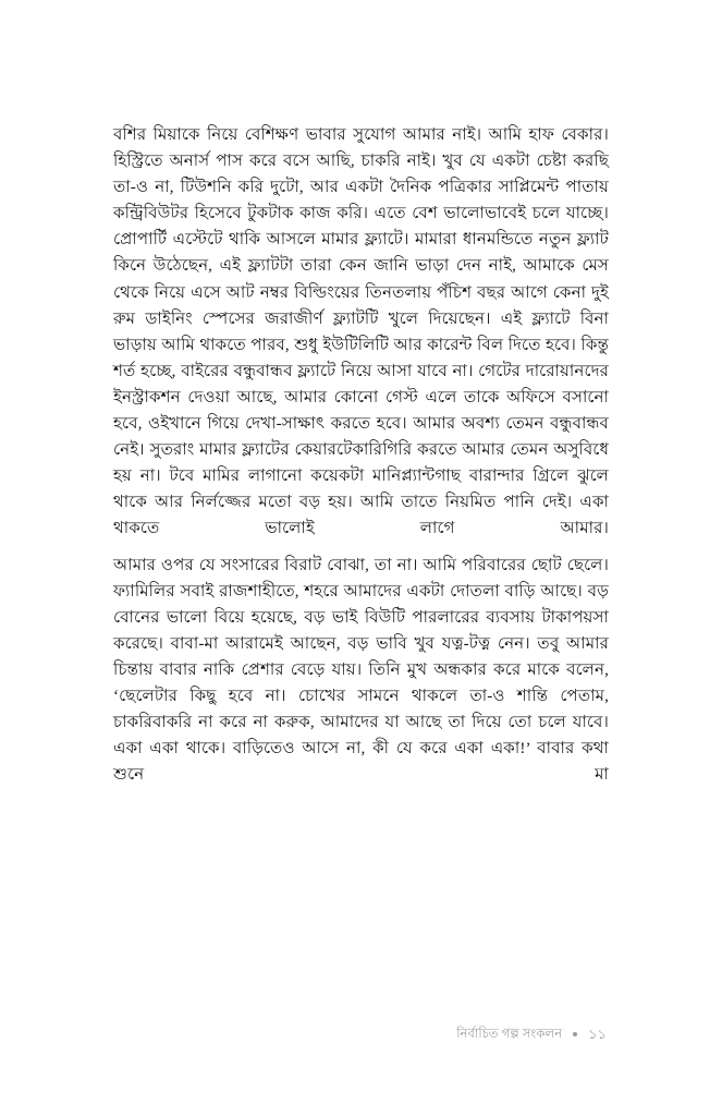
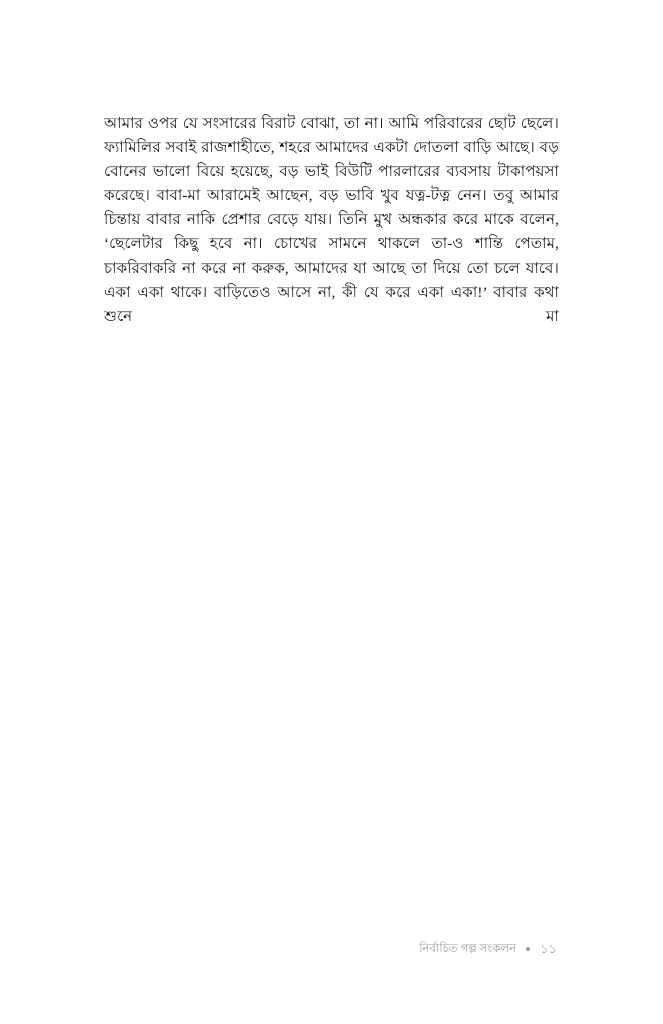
- বশির মিয়াকে নিয়ে বেশিক্ষণ ভাবার সুযোগ আমার নাই। আমি হাফ বেকার। হিস্ট্রিতে অনার্স পাস করে বসে আছি, চাকরি নাই। খুব যে একটা চেষ্টা করছি তা-ও না, টিউশনি করি দুটো, আর একটা দৈনিক পত্রিকার সাপ্লিমেন্ট পাতায় কন্ট্রিবিউটর হিসেবে টুকটাক কাজ করি। এতে বেশ ভালোভাবেই চলে যাচ্ছে। প্রোপার্টি এস্টেটে থাকি আসলে মামার ফ্ল্যাটে। মামারা ধানমন্ডিতে নতুন ফ্ল্যাট কিনে উঠেছেন, এই ফ্ল্যাটটা তারা কেন জানি ভাড়া দেন নাই, আমাকে মেস থেকে নিয়ে এসে আট নম্বর বিল্ডিংয়ের তিনতলায় পঁচিশ বছর আগে কেনা দুই রুম ডাইনিং স্পেসের জরাজীর্ণ ফ্ল্যাটটি খুলে দিয়েছেন। এই ফ্ল্যাটে বিনা ভাড়ায় আমি থাকতে পারব, শুধু ইউটিলিটি আর কারেন্ট বিল দিতে হবে। কিন্তু শর্ত হচ্ছে, বাইরের বন্ধুবান্ধব ফ্ল্যাটে নিয়ে আসা যাবে না। গেটের দারোয়ানদের ইনস্ট্রাকশন দেওয়া আছে, আমার কোনো গেস্ট এলে তাকে অফিসে বসানো হবে, ওইখানে গিয়ে দেখা-সাক্ষাৎ করতে হবে। আমার অবশ্য তেমন বন্ধুবান্ধব নেই। সুতরাং মামার ফ্ল্যাটের কেয়ারটেকারিগিরি করতে আমার তেমন অসুবিধে হয় না। টবে মামির লাগানো কয়েকটা মানিপ্ল্যান্টগাছ বারান্দার গ্রিলে ঝুলে থাকে আর নির্লজ্জের মতো বড় হয়। আমি তাতে নিয়মিত পানি দেই। একা থাকতে ভালোই লাগে আমার।
  আমার ওপর যে সংসারের বিরাট বোঝা, তা না। আমি পরিবারের ছোট ছেলে। ফ্যামিলির সবাই রাজশাহীতে, শহরে আমাদের একটা দোতলা বাড়ি আছে। বড় বোনের ভালো বিয়ে হয়েছে, বড় ভাই বিউটি পারলারের ব্যবসায় টাকাপয়সা করেছে। বাবা-মা আরামেই আছেন, বড় ভাবি খুব যত্ন-টত্ন নেন। তবু আমার চিন্তায় বাবার নাকি প্রেশার বেড়ে যায়। তিনি মুখ অন্ধকার করে মাকে বলেন, ‘ছেলেটার কিছু হবে না। চোখের সামনে থাকলে তা-ও শান্তি পেতাম, চাকরিবাকরি না করে না করুক, আমাদের যা আছে তা দিয়ে তো চলে যাবে। একা একা থাকে। বাড়িতেও আসে না, কী যে করে একা একা!’ বাবার কথা শুনে মা
  নির্বাচিত গল্প সংকলন
  ১১
